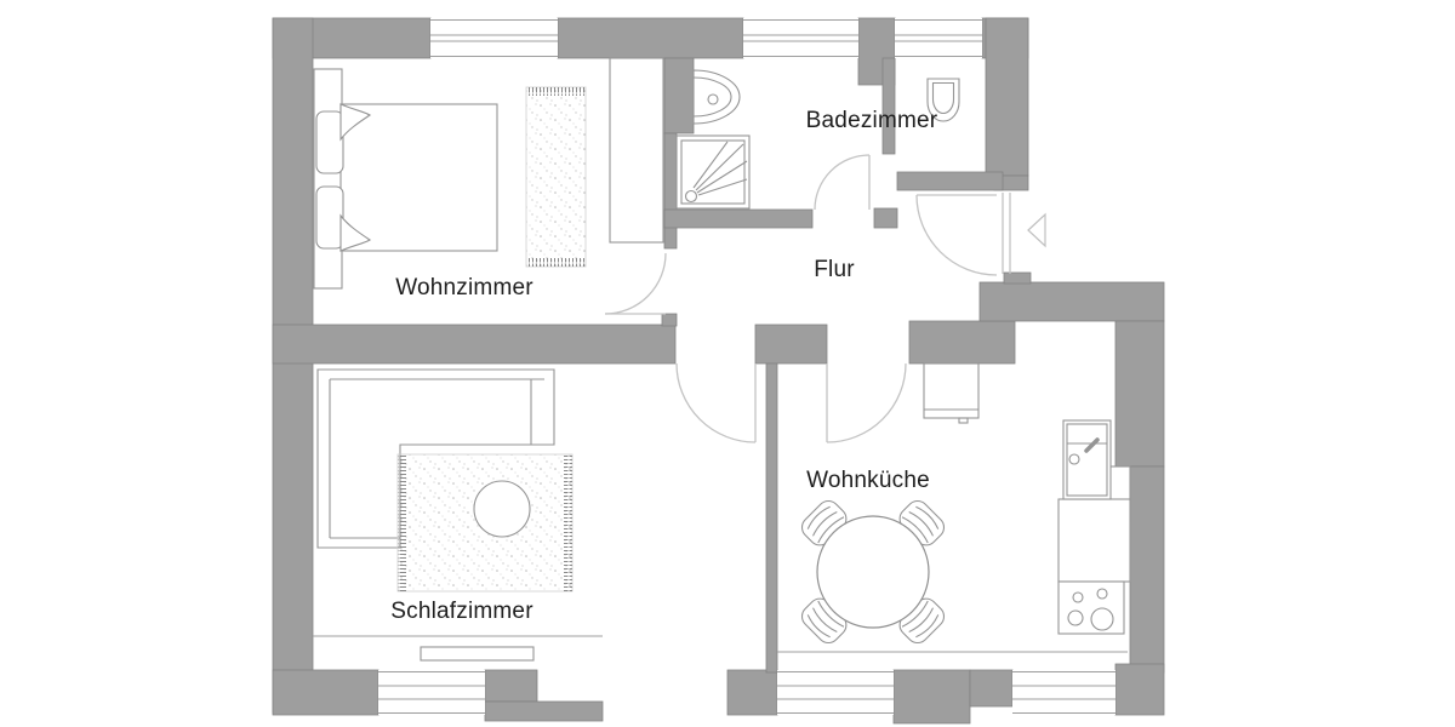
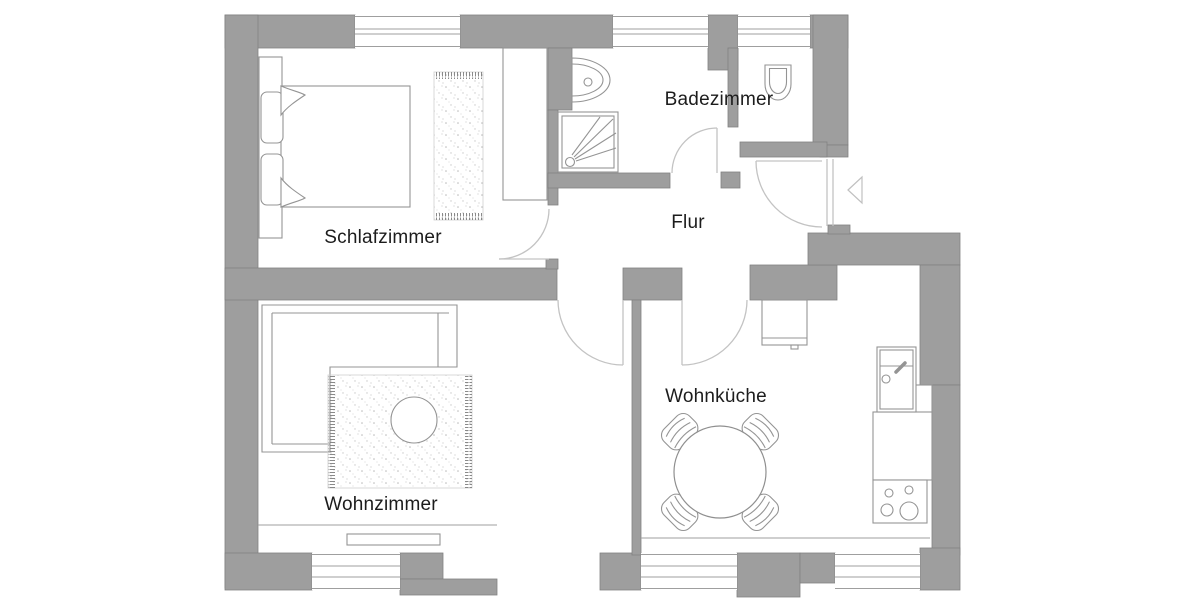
- Wohnzimmer
+ Schlafzimmer
  Badezimmer
  Flur
- Schlafzimmer
+ Wohnzimmer
  Wohnküche
